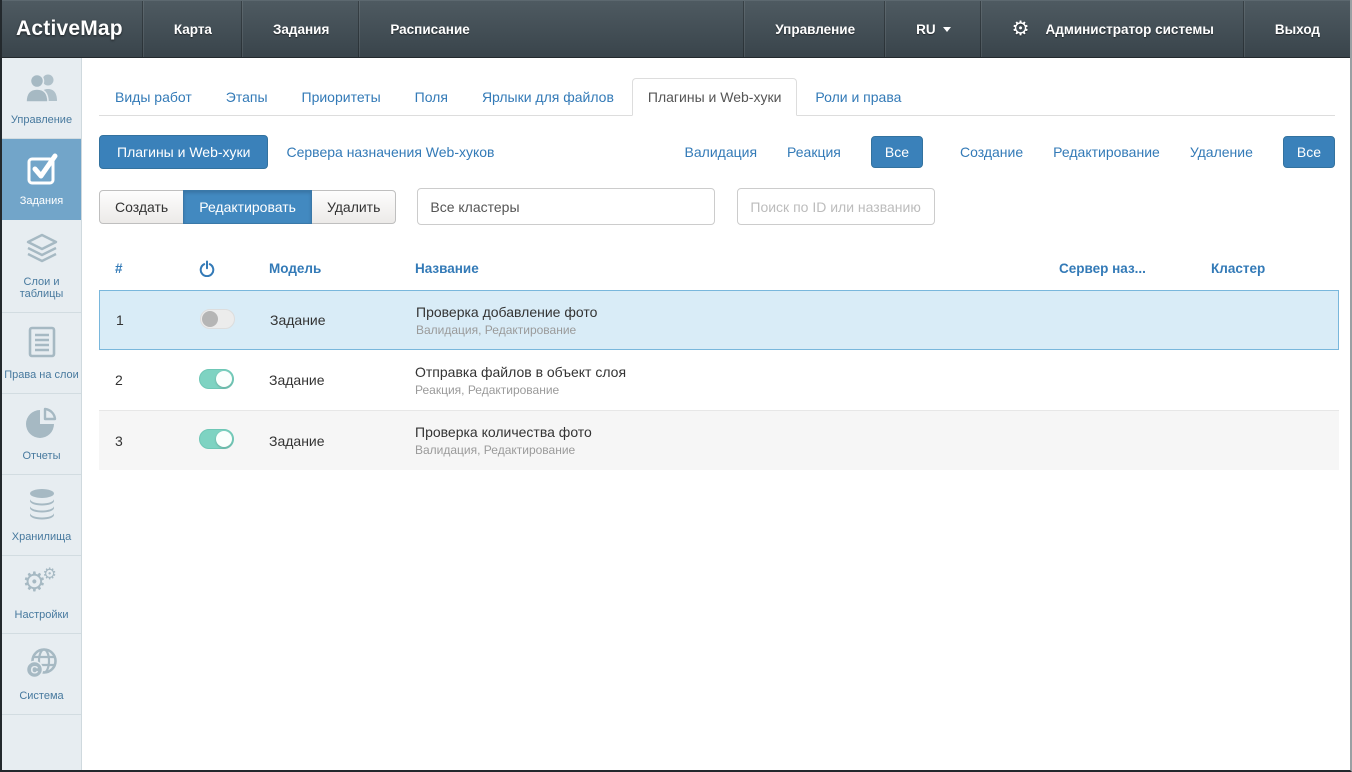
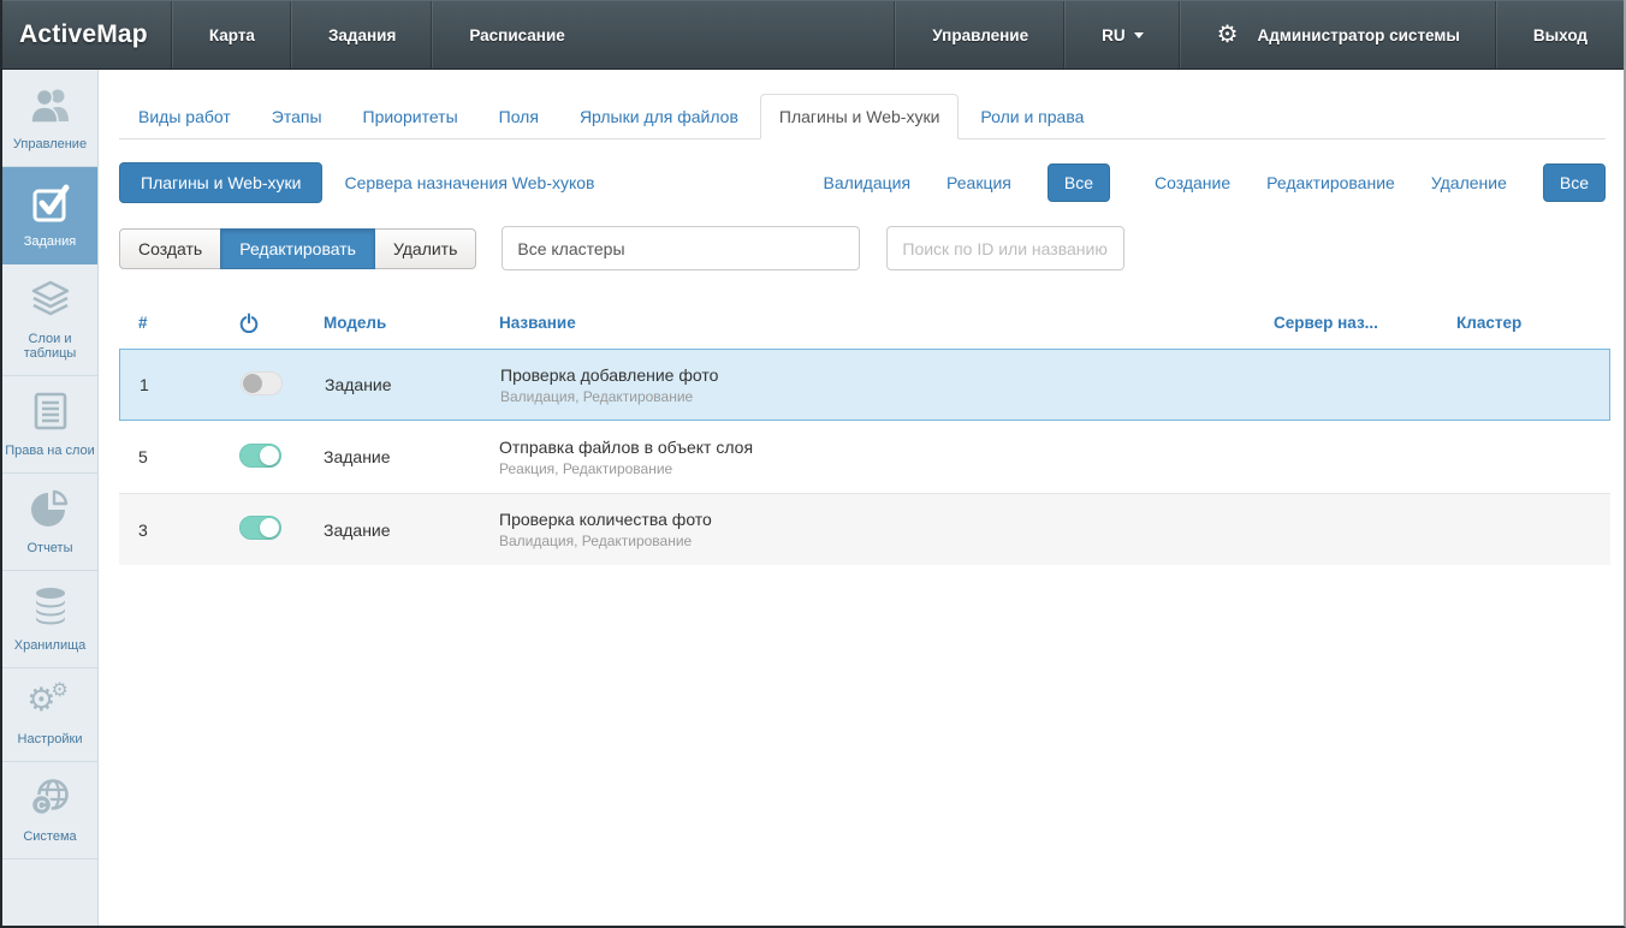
  ActiveMap
  Карта
  Задания
  Расписание
  Управление
  RU
  ⚙
  Администратор системы
  Выход
  Управление
  Задания
  Слои и таблицы
  Права на слои
  Отчеты
  Хранилища
  ⚙⚙
  Настройки
  C
  Система
  Виды работ
  Этапы
  Приоритеты
  Поля
  Ярлыки для файлов
  Плагины и Web-хуки
  Роли и права
  Плагины и Web-хуки
  Сервера назначения Web-хуков
  Валидация
  Реакция
  Все
  Создание
  Редактирование
  Удаление
  Все
  Создать
  Редактировать
  Удалить
  Все кластеры
  Поиск по ID или названию
  #
  Модель
  Название
  Сервер наз...
  Кластер
  1
  Задание
  Проверка добавление фото
  Валидация, Редактирование
- 2
+ 5
  Задание
  Отправка файлов в объект слоя
  Реакция, Редактирование
  3
  Задание
  Проверка количества фото
  Валидация, Редактирование
